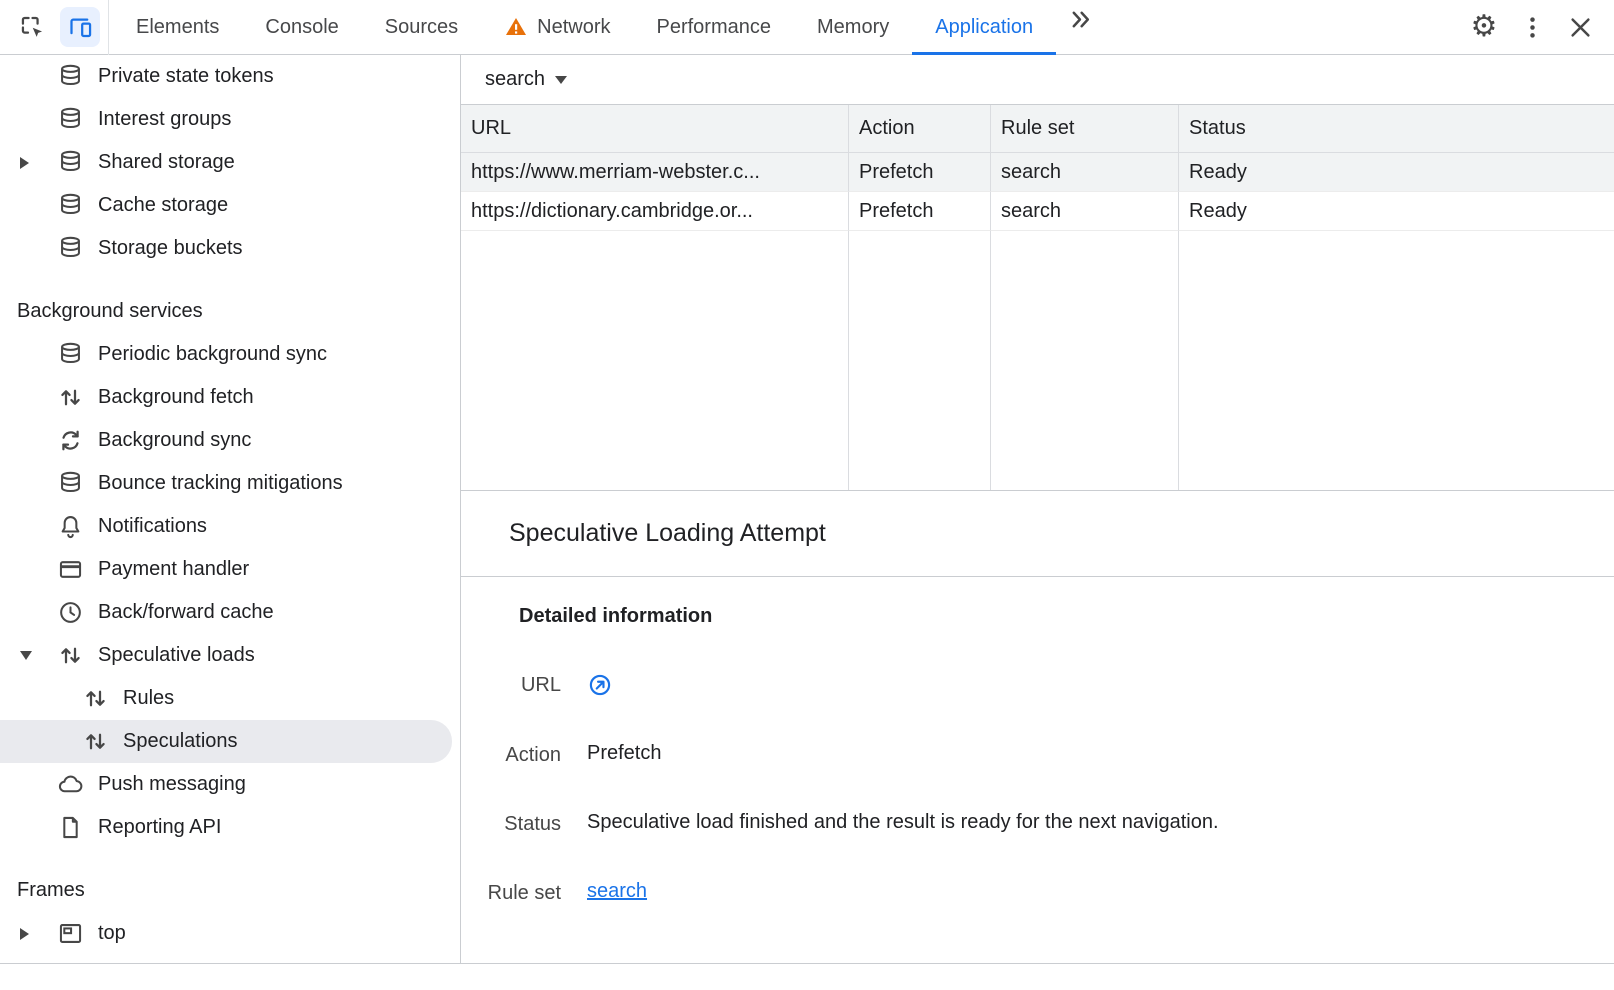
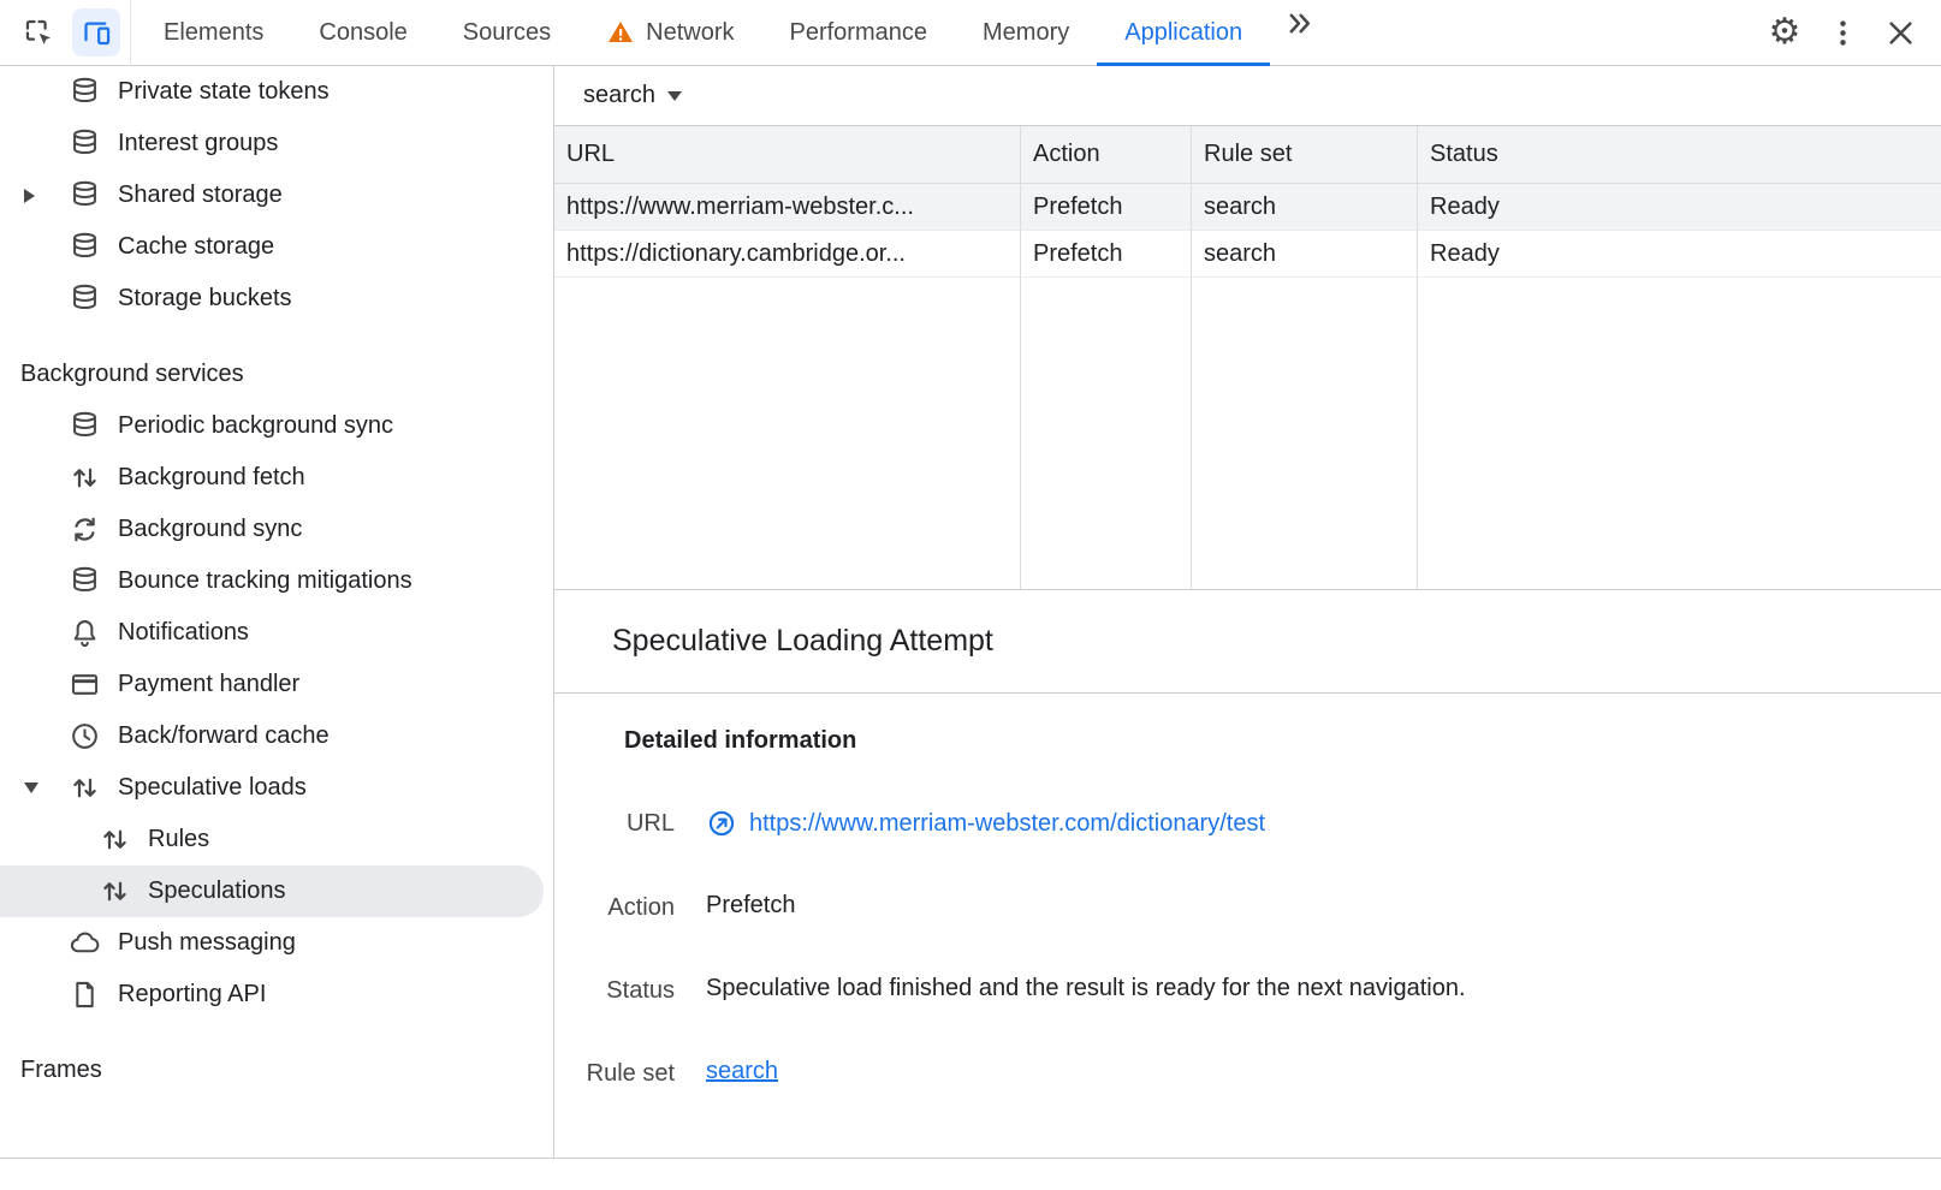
  Elements
  Console
  Sources
  Network
  Performance
  Memory
  Application
  ⚙
  Private state tokens
  Interest groups
  Shared storage
  Cache storage
  Storage buckets
  Background services
  Periodic background sync
  Background fetch
  Background sync
  Bounce tracking mitigations
  Notifications
  Payment handler
  Back/forward cache
  Speculative loads
  Rules
  Speculations
  Push messaging
  Reporting API
  Frames
- top
  search
  URL
  Action
  Rule set
  Status
  https://www.merriam-webster.c...
  Prefetch
  search
  Ready
  https://dictionary.cambridge.or...
  Prefetch
  search
  Ready
  Speculative Loading Attempt
  Detailed information
  URL
+ https://www.merriam-webster.com/dictionary/test
  Action
  Prefetch
  Status
  Speculative load finished and the result is ready for the next navigation.
  Rule set
  search
